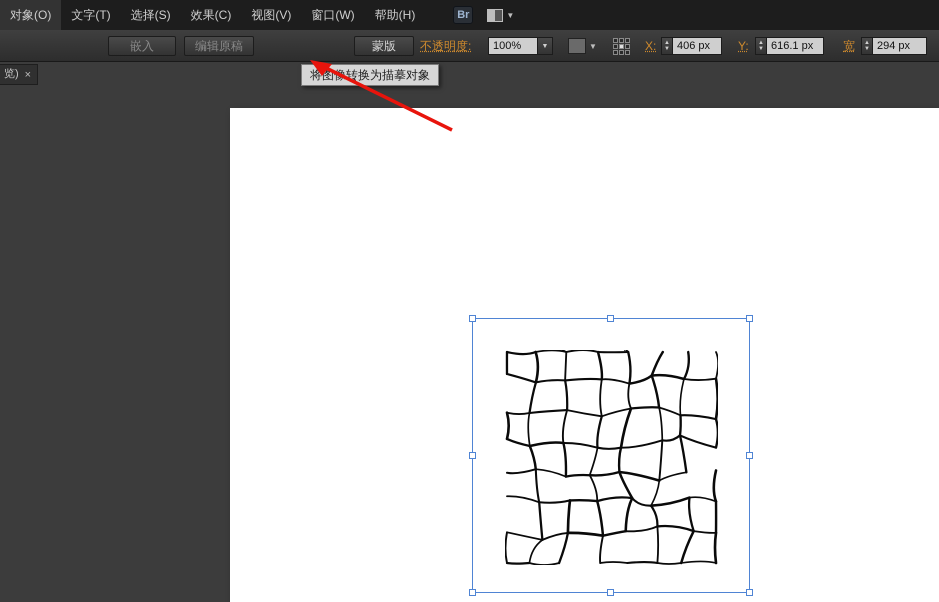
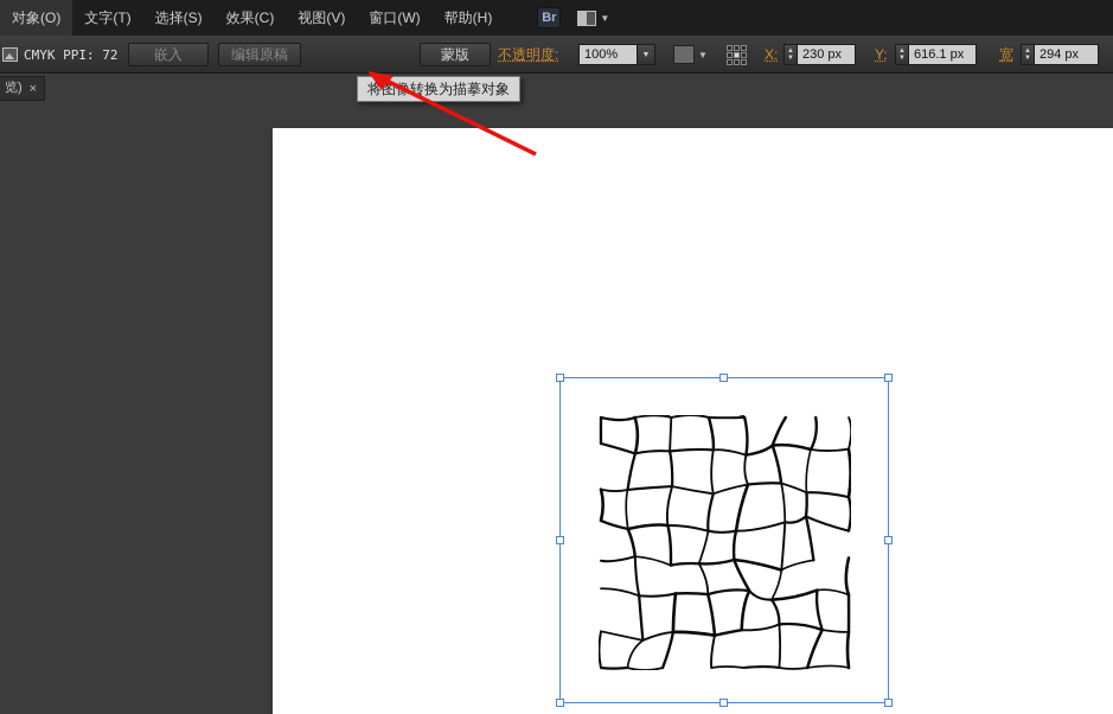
  对象(O)
  文字(T)
  选择(S)
  效果(C)
  视图(V)
  窗口(W)
  帮助(H)
  Br
  ▼
+ CMYK PPI: 72
  嵌入
  编辑原稿
  蒙版
  不透明度:
  100%
  ▼
  X:
- 406 px
+ 230 px
  Y:
  616.1 px
  宽
  294 px
  览)
  ×
  将图转换为描摹对象
